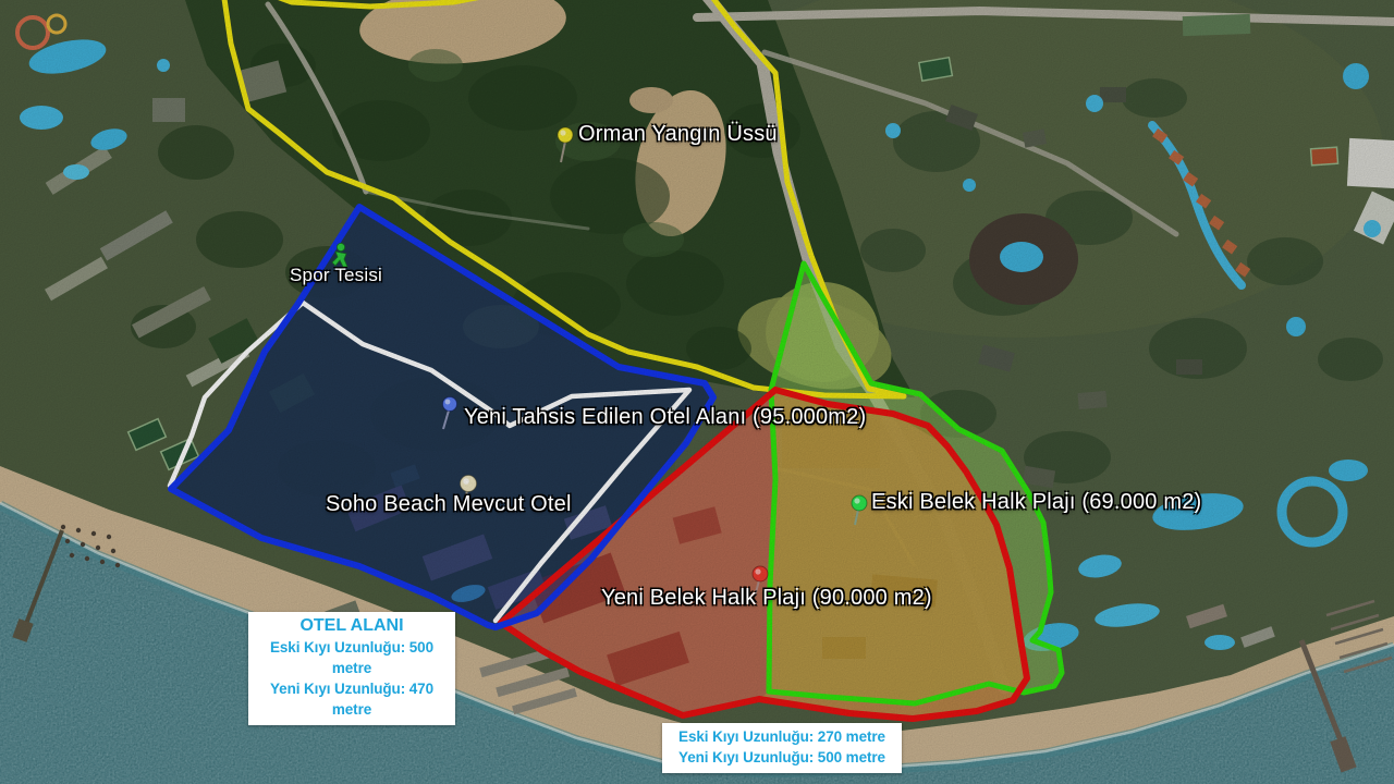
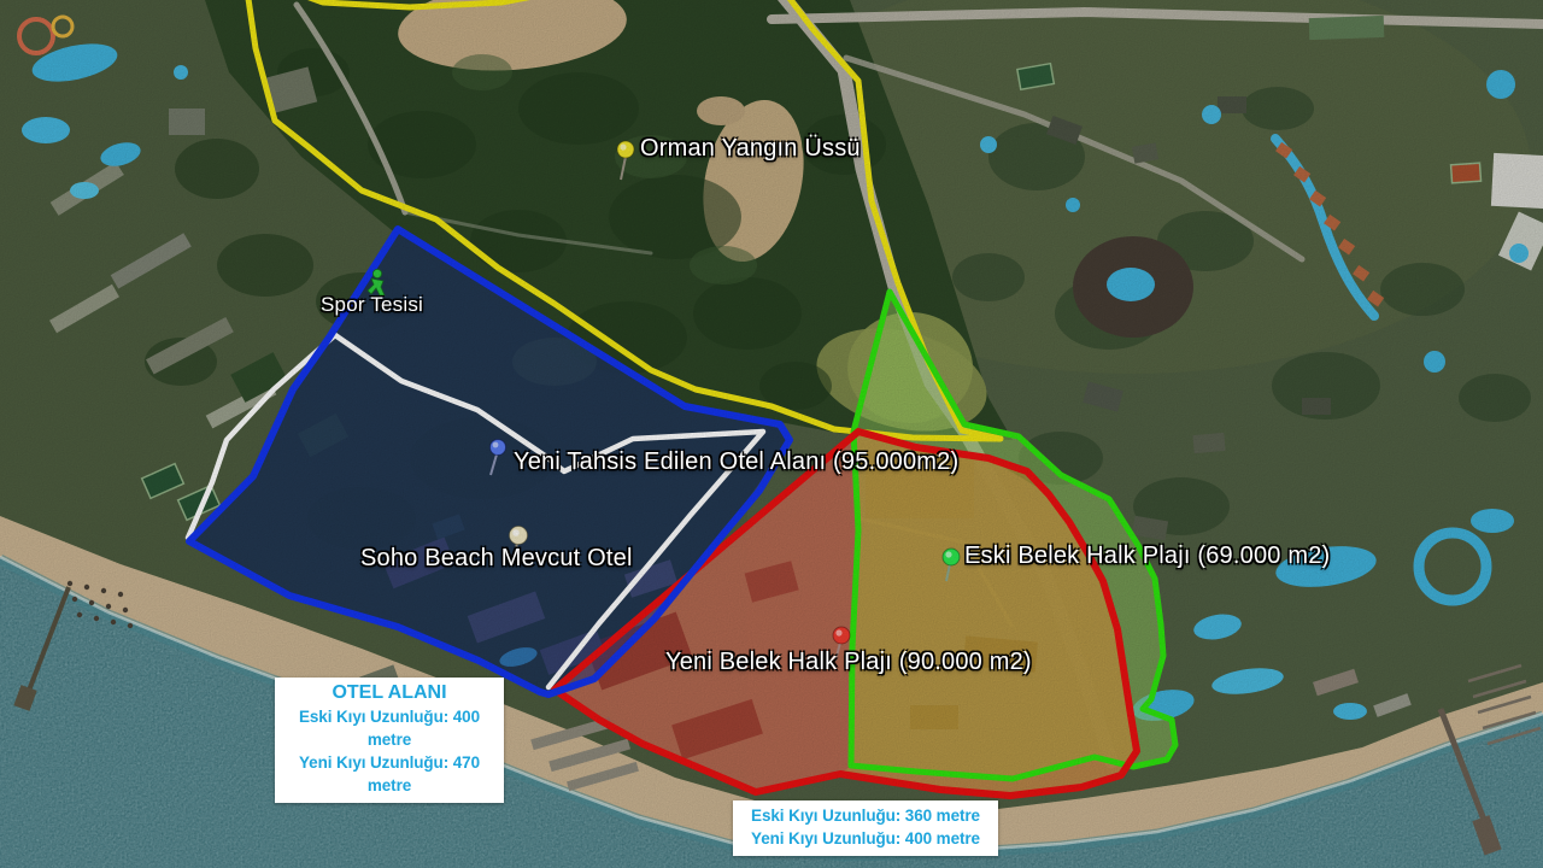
  Orman Yangın Üssü
  Spor Tesisi
  Yeni Tahsis Edilen Otel Alanı (95.000m2)
  Soho Beach Mevcut Otel
  Eski Belek Halk Plajı (69.000 m2)
  Yeni Belek Halk Plajı (90.000 m2)
  OTEL ALANI
- Eski Kıyı Uzunluğu: 500 metre
+ Eski Kıyı Uzunluğu: 400 metre
  Yeni Kıyı Uzunluğu: 470 metre
- Eski Kıyı Uzunluğu: 270 metre
+ Eski Kıyı Uzunluğu: 360 metre
- Yeni Kıyı Uzunluğu: 500 metre
+ Yeni Kıyı Uzunluğu: 400 metre
